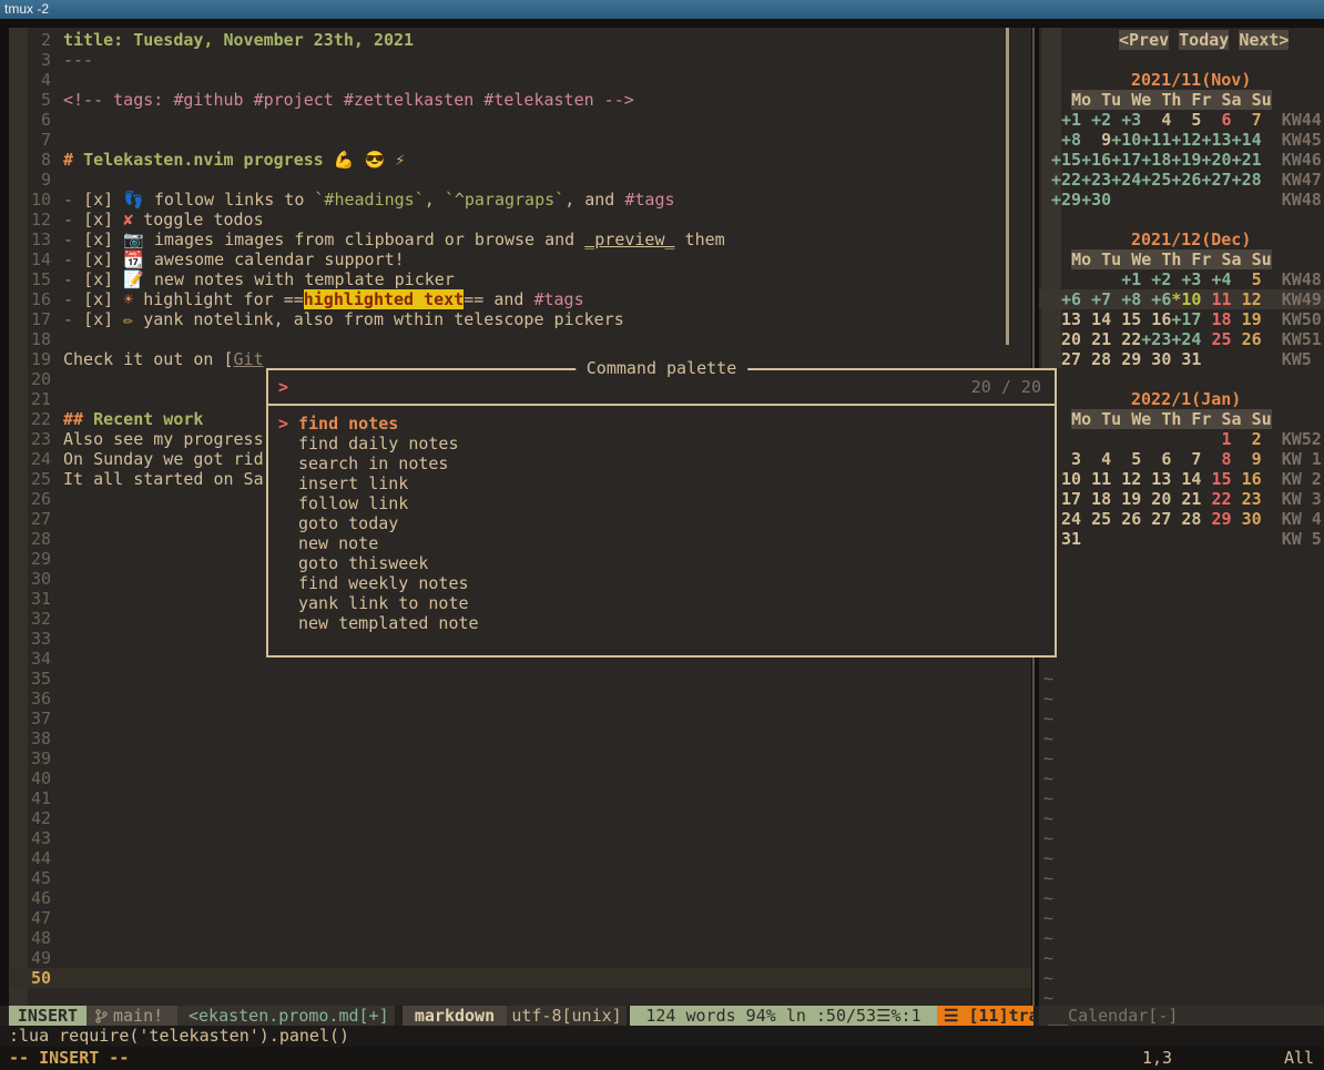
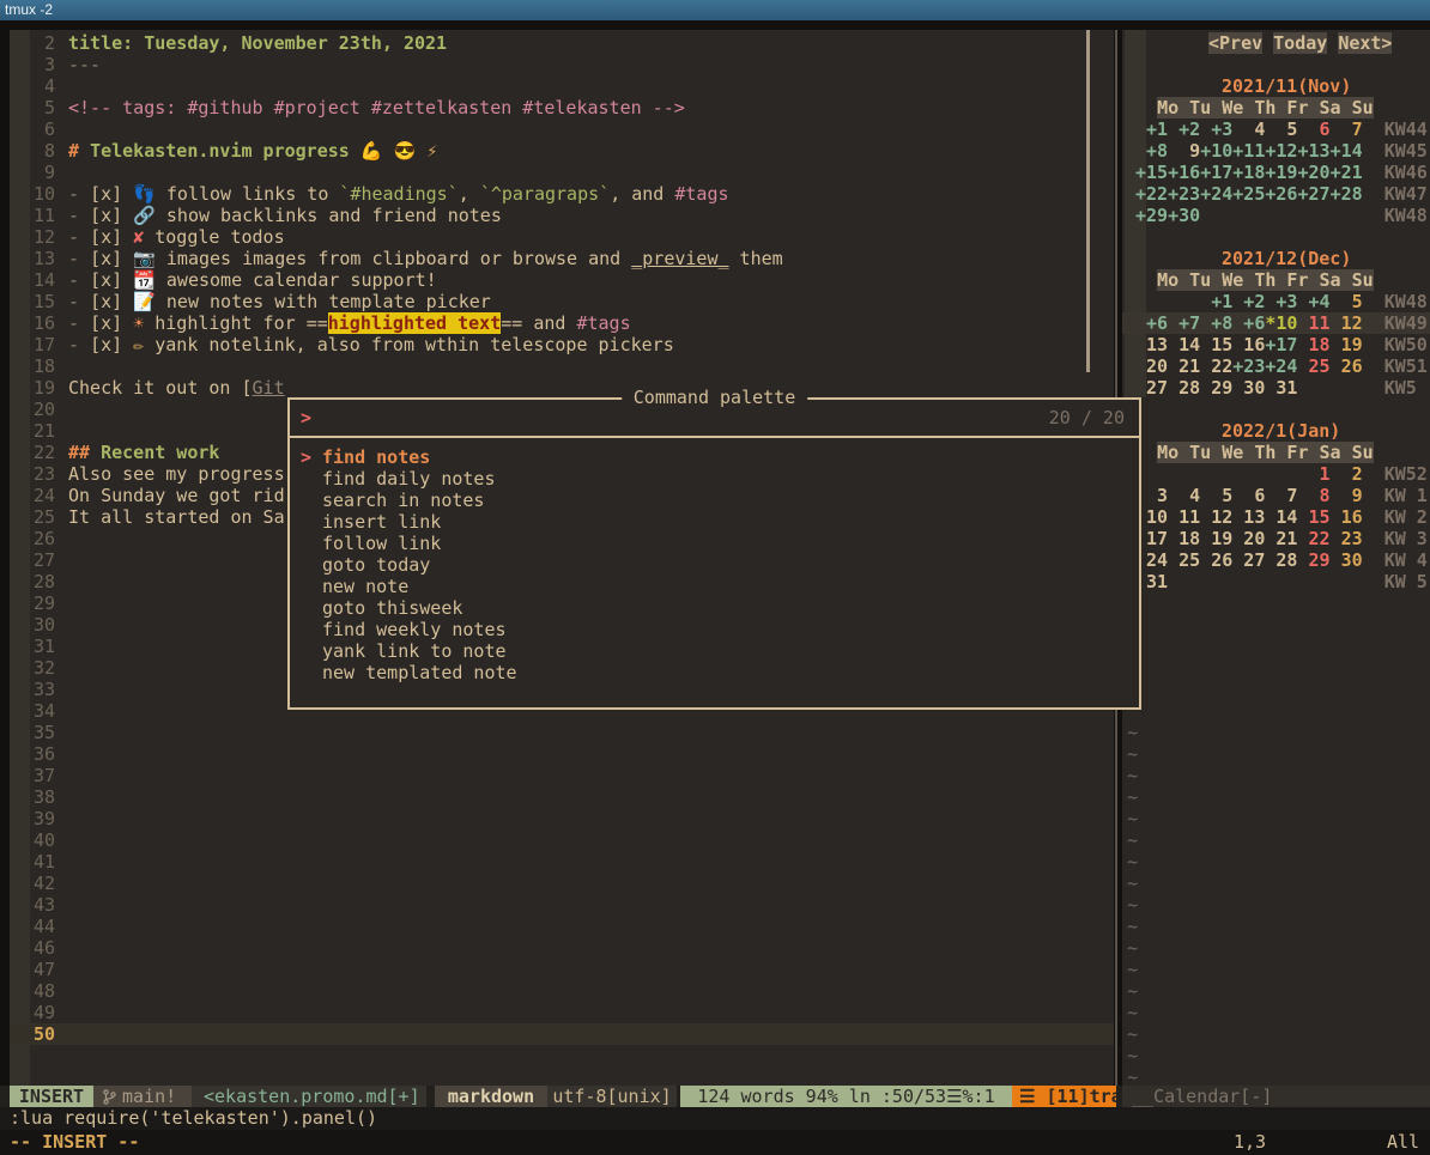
  tmux -2
  2 title: Tuesday, November 23th, 2021
  3 ---
  4
  5 <!-- tags: #github #project #zettelkasten #telekasten -->
  6
- 7
  8 # Telekasten.nvim progress 💪 😎 ⚡
  9
  10 - [x] 👣 follow links to `#headings`, `^paragraps`, and #tags
+ 11 - [x] 🔗 show backlinks and friend notes
  12 - [x] ✘ toggle todos
  13 - [x] 📷 images images from clipboard or browse and _preview_ them
  14 - [x] 📆 awesome calendar support!
  15 - [x] 📝 new notes with template picker
  16 - [x] ☀ highlight for ==highlighted text== and #tags
  17 - [x] ✏ yank notelink, also from wthin telescope pickers
  18
  19 Check it out on [Git
  20
  21
  22 ## Recent work
  23 Also see my progress
  24 On Sunday we got rid
  25 It all started on Sa
  26
  27
  28
  29
  30
  31
  32
  33
  34
  35
  36
  37
  38
  39
  40
  41
  42
  43
  44
- 45
  46
  47
  48
  49
  50
  <Prev
  Today
  Next>
  2021/11(Nov)
  Mo Tu We Th Fr Sa Su
  +1 +2 +3 4 5 6 7 KW44
  +8 9+10+11+12+13+14 KW45
  +15+16+17+18+19+20+21 KW46
  +22+23+24+25+26+27+28 KW47
  +29+30 KW48
  2021/12(Dec)
  Mo Tu We Th Fr Sa Su
  +1 +2 +3 +4 5 KW48
  +6 +7 +8 +6*10 11 12 KW49
  13 14 15 16+17 18 19 KW50
  20 21 22+23+24 25 26 KW51
  27 28 29 30 31 KW5
  2022/1(Jan)
  Mo Tu We Th Fr Sa Su
  1 2 KW52
  3 4 5 6 7 8 9 KW 1
  10 11 12 13 14 15 16 KW 2
  17 18 19 20 21 22 23 KW 3
  24 25 26 27 28 29 30 KW 4
  31 KW 5
  ~
  ~
  ~
  ~
  ~
  ~
  ~
  ~
  ~
  ~
  ~
  ~
  ~
  ~
  ~
  ~
  ~
  Command palette
  >
  20 / 20
  > find notes
  find daily notes
  search in notes
  insert link
  follow link
  goto today
  new note
  goto thisweek
  find weekly notes
  yank link to note
  new templated note
  INSERT
  main!
  <ekasten.promo.md[+]
  markdown
  utf-8[unix]
  124 words 94% ln :50/53☰%:1
  ☰ [11]tr
  __Calendar[-]
  :lua require('telekasten').panel()
  -- INSERT --
  1,3
  All
